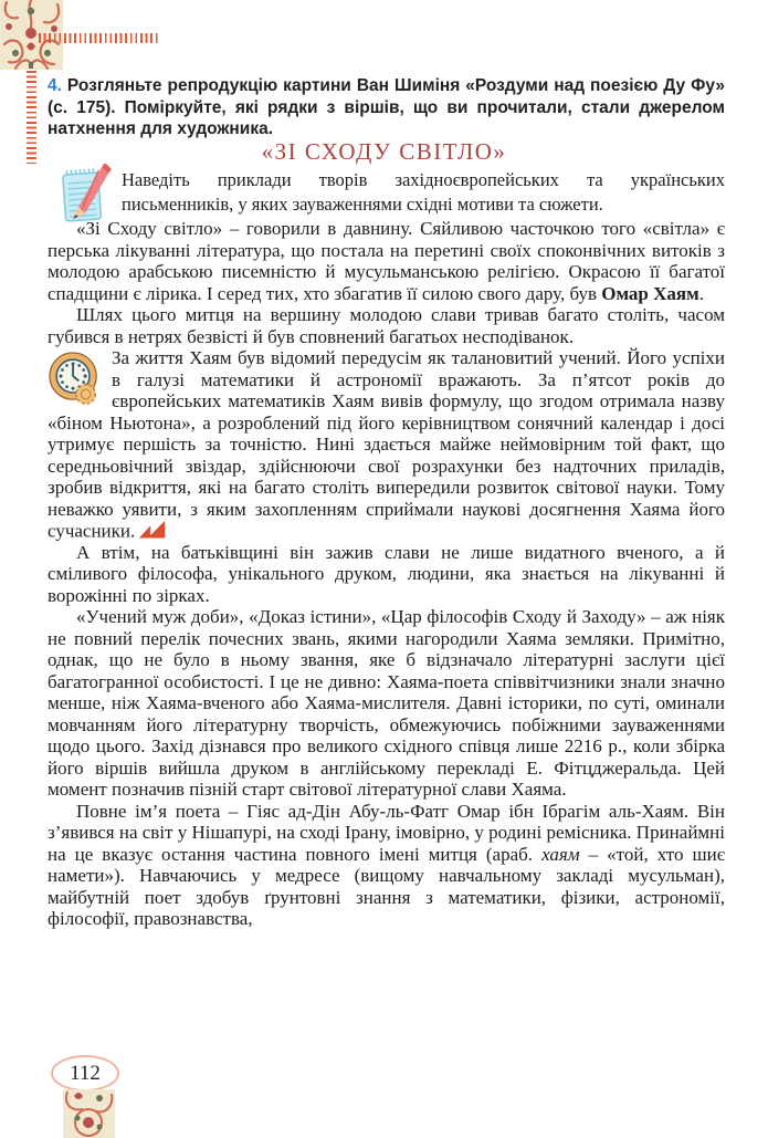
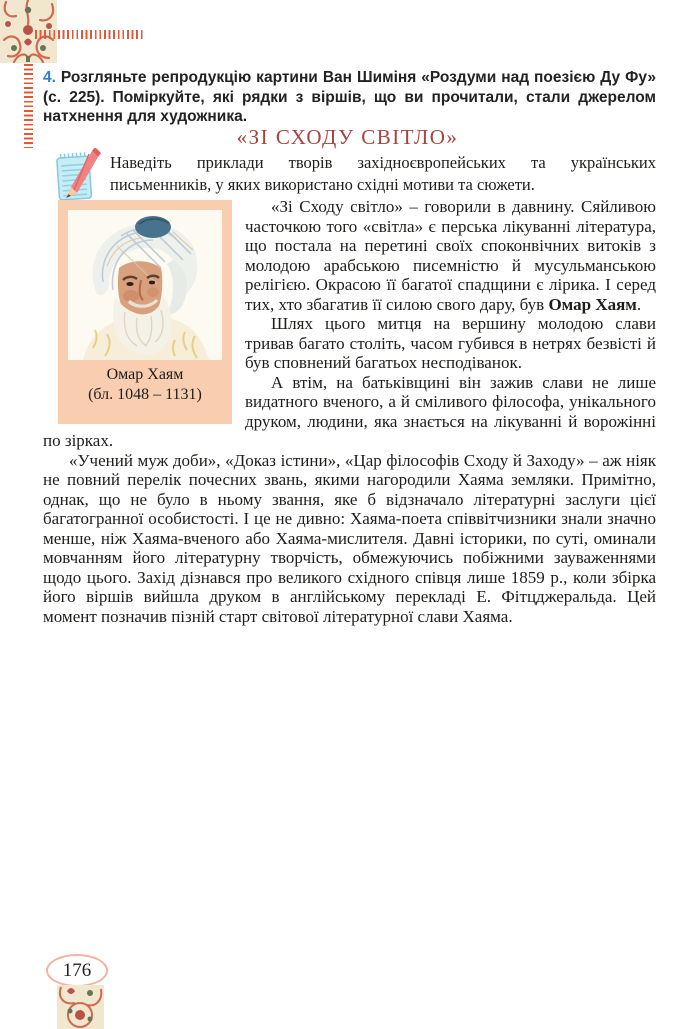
- 4. Розгляньте репродукцію картини Ван Шиміня «Роздуми над поезією Ду Фу» (с. 175). Поміркуйте, які рядки з віршів, що ви прочитали, стали джерелом натхнення для художника.
+ 4. Розгляньте репродукцію картини Ван Шиміня «Роздуми над поезією Ду Фу» (с. 225). Поміркуйте, які рядки з віршів, що ви прочитали, стали джерелом натхнення для художника.
  «ЗІ СХОДУ СВІТЛО»
- Наведіть приклади творів західноєвропейських та українських письменників, у яких зауваженнями східні мотиви та сюжети.
+ Наведіть приклади творів західноєвропейських та українських письменників, у яких використано східні мотиви та сюжети.
+ Омар Хаям
+ (бл. 1048 – 1131)
  «Зі Сходу світло» – говорили в давнину. Сяйливою часточкою того «світла» є перська лікуванні література, що постала на перетині своїх споконвічних витоків з молодою арабською писемністю й мусульманською релігією. Окрасою її багатої спадщини є лірика. І серед тих, хто збагатив її силою свого дару, був Омар Хаям.
  Шлях цього митця на вершину молодою слави тривав багато століть, часом губився в нетрях безвісті й був сповнений багатьох несподіванок.
- За життя Хаям був відомий передусім як талановитий учений. Його успіхи в галузі математики й астрономії вражають. За п’ятсот років до європейських математиків Хаям вивів формулу, що згодом отримала назву «біном Ньютона», а розроблений під його керівництвом сонячний календар і досі утримує першість за точністю. Нині здається майже неймовірним той факт, що середньовічний звіздар, здійснюючи свої розрахунки без надточних приладів, зробив відкриття, які на багато століть випередили розвиток світової науки. Тому неважко уявити, з яким захопленням сприймали наукові досягнення Хаяма його сучасники.
  А втім, на батьківщині він зажив слави не лише видатного вченого, а й сміливого філософа, унікального друком, людини, яка знається на лікуванні й ворожінні по зірках.
- «Учений муж доби», «Доказ істини», «Цар філософів Сходу й Заходу» – аж ніяк не повний перелік почесних звань, якими нагородили Хаяма земляки. Примітно, однак, що не було в ньому звання, яке б відзначало літературні заслуги цієї багатогранної особистості. І це не дивно: Хаяма-поета співвітчизники знали значно менше, ніж Хаяма-вченого або Хаяма-мислителя. Давні історики, по суті, оминали мовчанням його літературну творчість, обмежуючись побіжними зауваженнями щодо цього. Захід дізнався про великого східного співця лише 2216 р., коли збірка його віршів вийшла друком в англійському перекладі Е. Фітцджеральда. Цей момент позначив пізній старт світової літературної слави Хаяма.
+ «Учений муж доби», «Доказ істини», «Цар філософів Сходу й Заходу» – аж ніяк не повний перелік почесних звань, якими нагородили Хаяма земляки. Примітно, однак, що не було в ньому звання, яке б відзначало літературні заслуги цієї багатогранної особистості. І це не дивно: Хаяма-поета співвітчизники знали значно менше, ніж Хаяма-вченого або Хаяма-мислителя. Давні історики, по суті, оминали мовчанням його літературну творчість, обмежуючись побіжними зауваженнями щодо цього. Захід дізнався про великого східного співця лише 1859 р., коли збірка його віршів вийшла друком в англійському перекладі Е. Фітцджеральда. Цей момент позначив пізній старт світової літературної слави Хаяма.
- Повне ім’я поета – Гіяс ад-Дін Абу-ль-Фатг Омар ібн Ібрагім аль-Хаям. Він з’явився на світ у Нішапурі, на сході Ірану, імовірно, у родині ремісника. Принаймні на це вказує остання частина повного імені митця (араб. хаям – «той, хто шиє намети»). Навчаючись у медресе (вищому навчальному закладі мусульман), майбутній поет здобув ґрунтовні знання з математики, фізики, астрономії, філософії, правознавства,
- 112
+ 176
